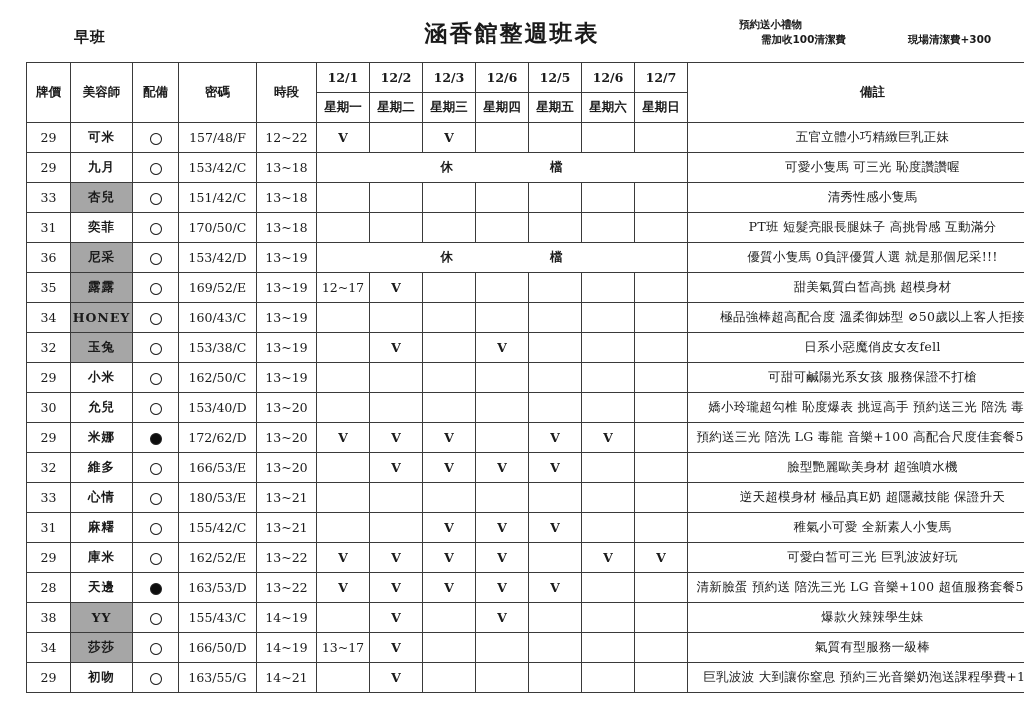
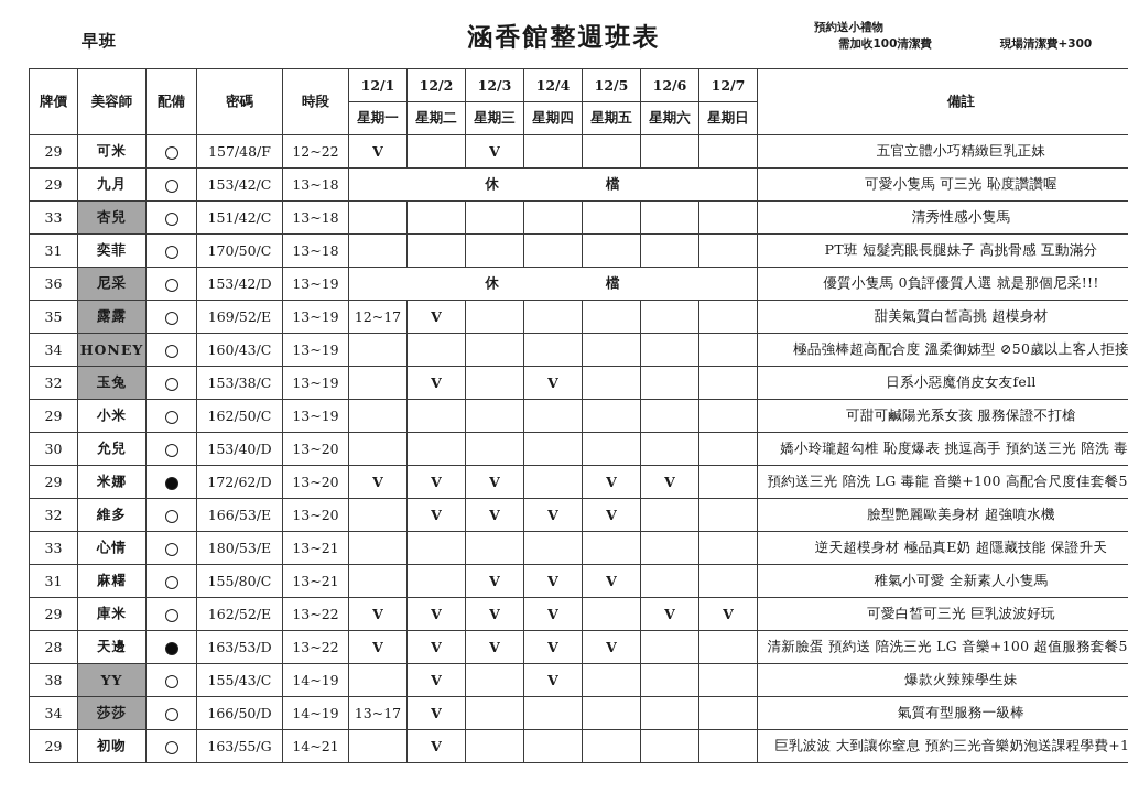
  早班
  涵香館整週班表
  預約送小禮物
  需加收100清潔費
  現場清潔費+300
- 牌價	美容師	配備	密碼	時段	12/1	12/2	12/3	12/6	12/5	12/6	12/7	備註
+ 牌價	美容師	配備	密碼	時段	12/1	12/2	12/3	12/4	12/5	12/6	12/7	備註
  星期一	星期二	星期三	星期四	星期五	星期六	星期日
  29	可米		157/48/F	12~22	V		V					五官立體小巧精緻巨乳正妹
  29	九月		153/42/C	13~18	休 檔	可愛小隻馬 可三光 恥度讚讚喔
  33	杏兒		151/42/C	13~18								清秀性感小隻馬
  31	奕菲		170/50/C	13~18								PT班 短髮亮眼長腿妹子 高挑骨感 互動滿分
  36	尼采		153/42/D	13~19	休 檔	優質小隻馬 0負評優質人選 就是那個尼采!!!
  35	露露		169/52/E	13~19	12~17	V						甜美氣質白皙高挑 超模身材
  34	HONEY		160/43/C	13~19								極品強棒超高配合度 溫柔御姊型 ⊘50歲以上客人拒接
  32	玉兔		153/38/C	13~19		V		V				日系小惡魔俏皮女友fell
  29	小米		162/50/C	13~19								可甜可鹹陽光系女孩 服務保證不打槍
  30	允兒		153/40/D	13~20								嬌小玲瓏超勾椎 恥度爆表 挑逗高手 預約送三光 陪洗 毒
  29	米娜		172/62/D	13~20	V	V	V		V	V		預約送三光 陪洗 LG 毒龍 音樂+100 高配合尺度佳套餐5
  32	維多		166/53/E	13~20		V	V	V	V			臉型艷麗歐美身材 超強噴水機
  33	心情		180/53/E	13~21								逆天超模身材 極品真E奶 超隱藏技能 保證升天
- 31	麻糬		155/42/C	13~21			V	V	V			稚氣小可愛 全新素人小隻馬
+ 31	麻糬		155/80/C	13~21			V	V	V			稚氣小可愛 全新素人小隻馬
  29	庫米		162/52/E	13~22	V	V	V	V		V	V	可愛白皙可三光 巨乳波波好玩
  28	天邊		163/53/D	13~22	V	V	V	V	V			清新臉蛋 預約送 陪洗三光 LG 音樂+100 超值服務套餐5
  38	YY		155/43/C	14~19		V		V				爆款火辣辣學生妹
  34	莎莎		166/50/D	14~19	13~17	V						氣質有型服務一級棒
  29	初吻		163/55/G	14~21		V						巨乳波波 大到讓你窒息 預約三光音樂奶泡送課程學費+1
